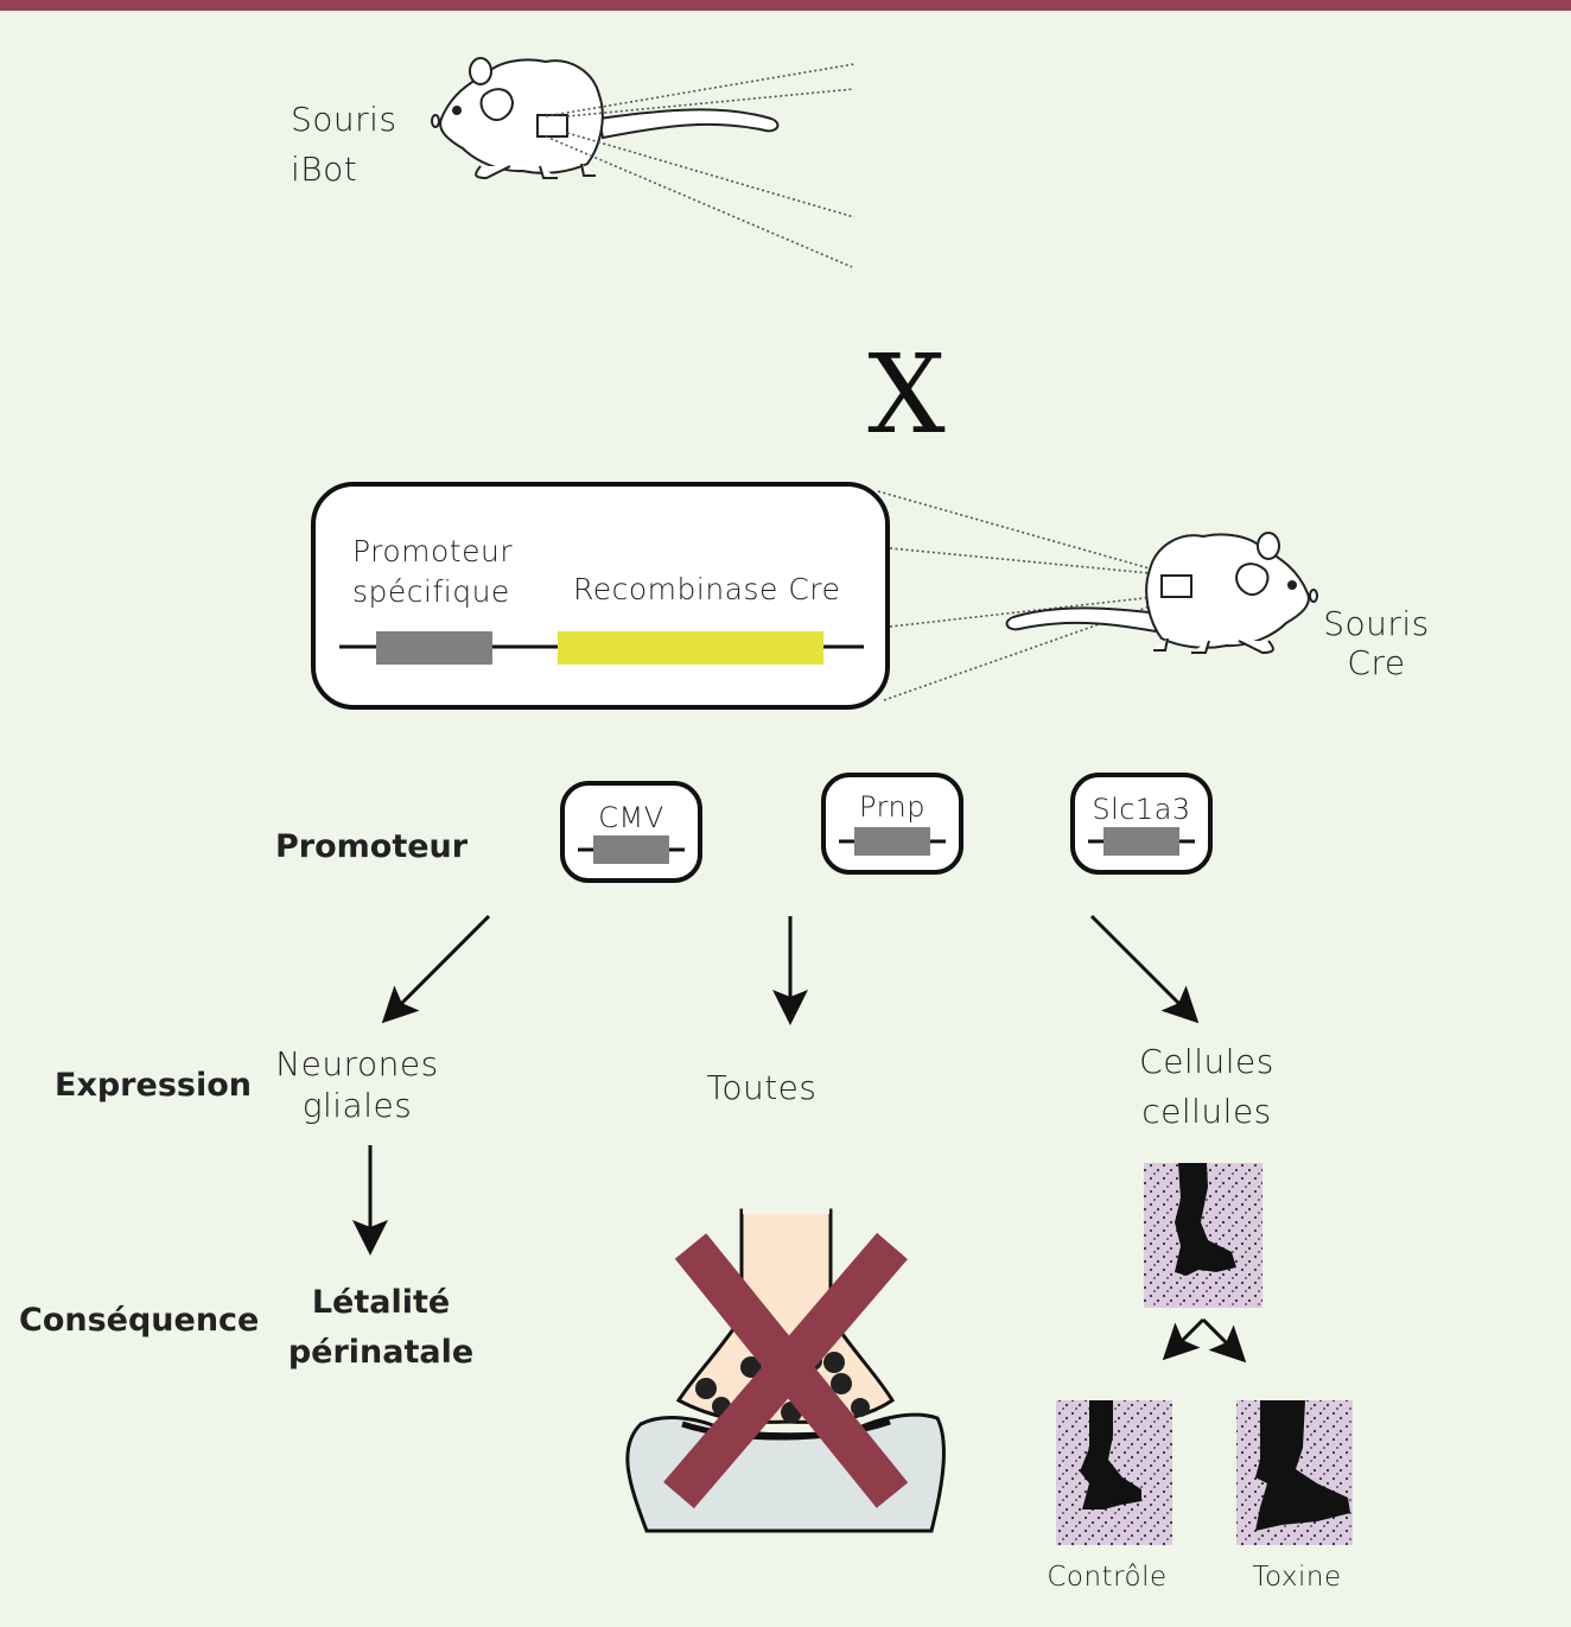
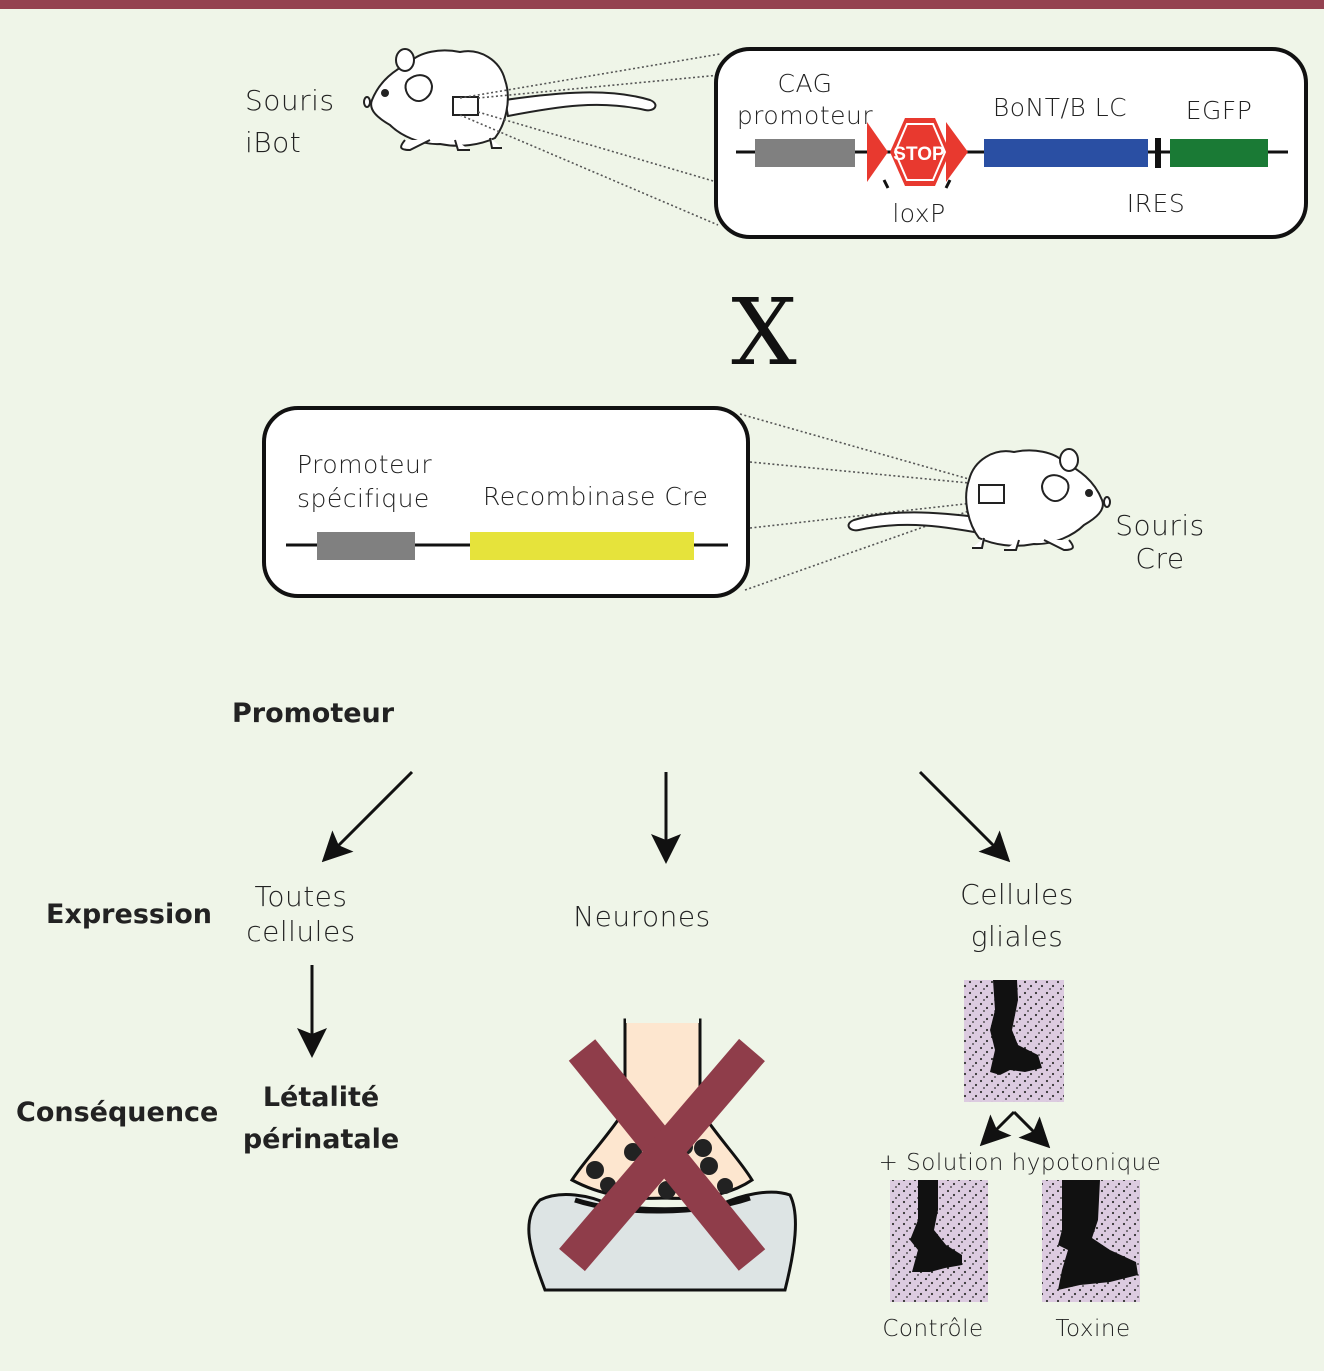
  Souris
  iBot
+ CAG
+ promoteur
+ STOP
+ loxP
+ BoNT/B LC
+ IRES
+ EGFP
  X
  Promoteur
  spécifique
  Recombinase Cre
  Souris
  Cre
  Promoteur
  Expression
  Conséquence
- CMV
- Prnp
- Slc1a3
- Neurones
+ Toutes
- gliales
+ cellules
- Toutes
+ Neurones
  Cellules
- cellules
+ gliales
  Létalité
  périnatale
+ + Solution hypotonique
  Contrôle
  Toxine
